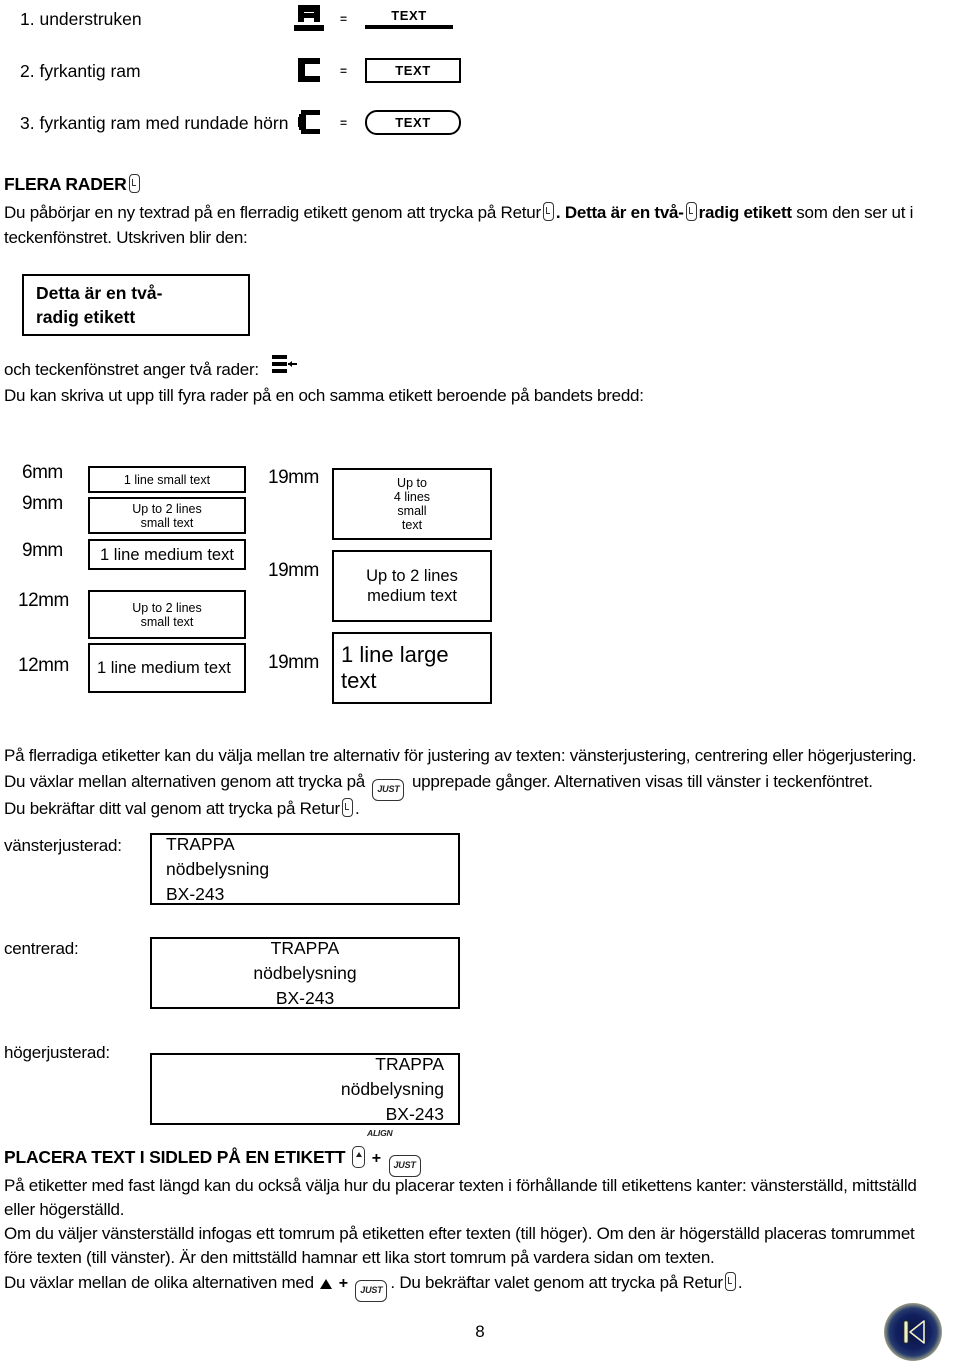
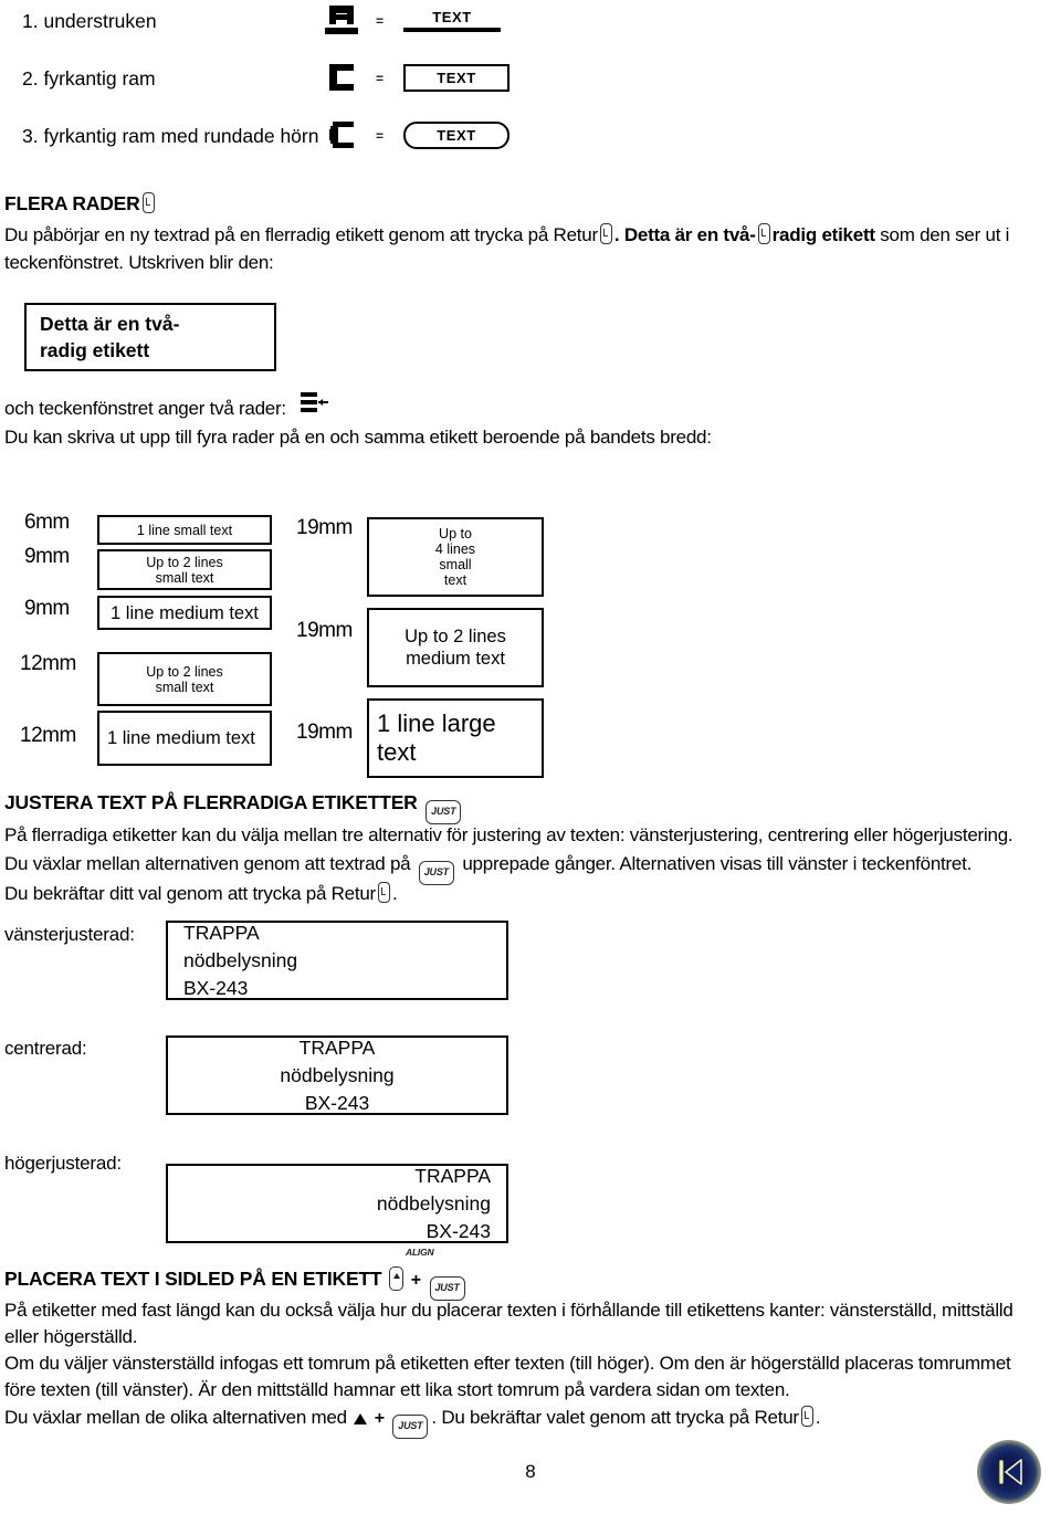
  1. understruken
  =
  TEXT
  2. fyrkantig ram
  =
  TEXT
  3. fyrkantig ram med rundade hörn
  =
  TEXT
  FLERA RADER
  Du påbörjar en ny textrad på en flerradig etikett genom att trycka på Retur . Detta är en två- radig etikett som den ser ut i
  teckenfönstret. Utskriven blir den:
  Detta är en två-
  radig etikett
  och teckenfönstret anger två rader:
  Du kan skriva ut upp till fyra rader på en och samma etikett beroende på bandets bredd:
  6mm
  1 line small text
  9mm
  Up to 2 lines
  small text
  9mm
  1 line medium text
  12mm
  Up to 2 lines
  small text
  12mm
  1 line medium text
  19mm
  Up to
  4 lines
  small
  text
  19mm
  Up to 2 lines
  medium text
  19mm
  1 line large text
+ JUSTERA TEXT PÅ FLERRADIGA ETIKETTER JUST
  På flerradiga etiketter kan du välja mellan tre alternativ för justering av texten: vänsterjustering, centrering eller högerjustering.
- Du växlar mellan alternativen genom att trycka på JUST upprepade gånger. Alternativen visas till vänster i teckenföntret.
+ Du växlar mellan alternativen genom att textrad på JUST upprepade gånger. Alternativen visas till vänster i teckenföntret.
  Du bekräftar ditt val genom att trycka på Retur .
  vänsterjusterad:
  TRAPPA
  nödbelysning
  BX-243
  centrerad:
  TRAPPA
  nödbelysning
  BX-243
  högerjusterad:
  TRAPPA
  nödbelysning
  BX-243
  ALIGN
  PLACERA TEXT I SIDLED PÅ EN ETIKETT + JUST
  På etiketter med fast längd kan du också välja hur du placerar texten i förhållande till etikettens kanter: vänsterställd, mittställd
  eller högerställd.
  Om du väljer vänsterställd infogas ett tomrum på etiketten efter texten (till höger). Om den är högerställd placeras tomrummet
  före texten (till vänster). Är den mittställd hamnar ett lika stort tomrum på vardera sidan om texten.
  Du växlar mellan de olika alternativen med + JUST. Du bekräftar valet genom att trycka på Retur .
  8
